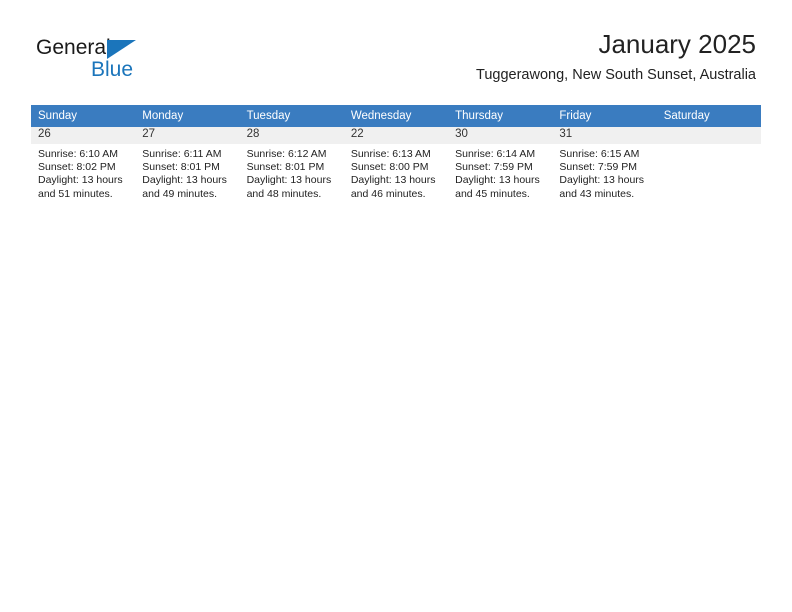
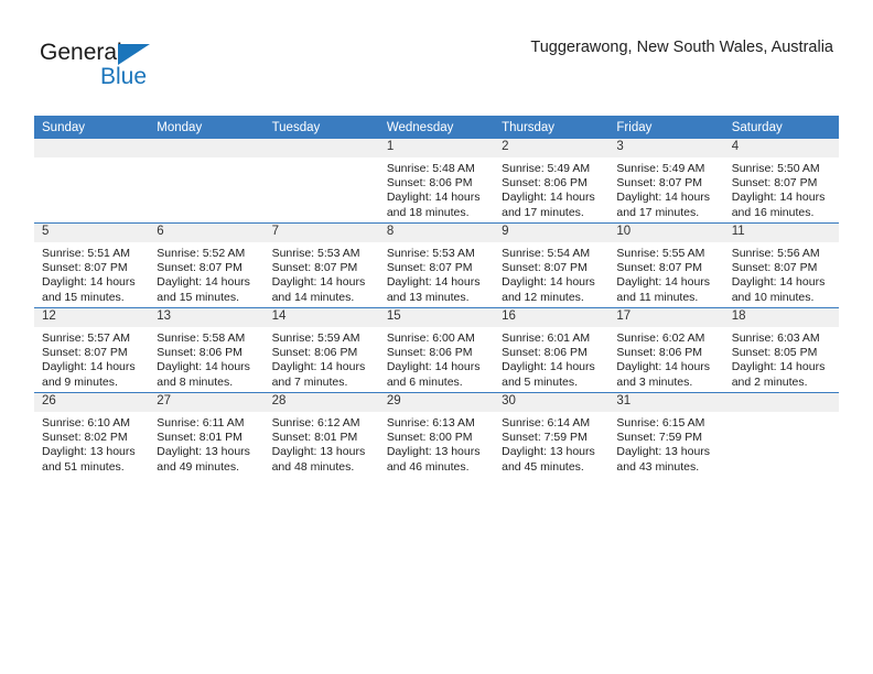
  General
  Blue
- January 2025
- Tuggerawong, New South Sunset, Australia
+ Tuggerawong, New South Wales, Australia
  Sunday	Monday	Tuesday	Wednesday	Thursday	Friday	Saturday
+ 			1Sunrise: 5:48 AMSunset: 8:06 PMDaylight: 14 hoursand 18 minutes.	2Sunrise: 5:49 AMSunset: 8:06 PMDaylight: 14 hoursand 17 minutes.	3Sunrise: 5:49 AMSunset: 8:07 PMDaylight: 14 hoursand 17 minutes.	4Sunrise: 5:50 AMSunset: 8:07 PMDaylight: 14 hoursand 16 minutes.
+ 5Sunrise: 5:51 AMSunset: 8:07 PMDaylight: 14 hoursand 15 minutes.	6Sunrise: 5:52 AMSunset: 8:07 PMDaylight: 14 hoursand 15 minutes.	7Sunrise: 5:53 AMSunset: 8:07 PMDaylight: 14 hoursand 14 minutes.	8Sunrise: 5:53 AMSunset: 8:07 PMDaylight: 14 hoursand 13 minutes.	9Sunrise: 5:54 AMSunset: 8:07 PMDaylight: 14 hoursand 12 minutes.	10Sunrise: 5:55 AMSunset: 8:07 PMDaylight: 14 hoursand 11 minutes.	11Sunrise: 5:56 AMSunset: 8:07 PMDaylight: 14 hoursand 10 minutes.
+ 12Sunrise: 5:57 AMSunset: 8:07 PMDaylight: 14 hoursand 9 minutes.	13Sunrise: 5:58 AMSunset: 8:06 PMDaylight: 14 hoursand 8 minutes.	14Sunrise: 5:59 AMSunset: 8:06 PMDaylight: 14 hoursand 7 minutes.	15Sunrise: 6:00 AMSunset: 8:06 PMDaylight: 14 hoursand 6 minutes.	16Sunrise: 6:01 AMSunset: 8:06 PMDaylight: 14 hoursand 5 minutes.	17Sunrise: 6:02 AMSunset: 8:06 PMDaylight: 14 hoursand 3 minutes.	18Sunrise: 6:03 AMSunset: 8:05 PMDaylight: 14 hoursand 2 minutes.
- 26Sunrise: 6:10 AMSunset: 8:02 PMDaylight: 13 hoursand 51 minutes.	27Sunrise: 6:11 AMSunset: 8:01 PMDaylight: 13 hoursand 49 minutes.	28Sunrise: 6:12 AMSunset: 8:01 PMDaylight: 13 hoursand 48 minutes.	22Sunrise: 6:13 AMSunset: 8:00 PMDaylight: 13 hoursand 46 minutes.	30Sunrise: 6:14 AMSunset: 7:59 PMDaylight: 13 hoursand 45 minutes.	31Sunrise: 6:15 AMSunset: 7:59 PMDaylight: 13 hoursand 43 minutes.
+ 26Sunrise: 6:10 AMSunset: 8:02 PMDaylight: 13 hoursand 51 minutes.	27Sunrise: 6:11 AMSunset: 8:01 PMDaylight: 13 hoursand 49 minutes.	28Sunrise: 6:12 AMSunset: 8:01 PMDaylight: 13 hoursand 48 minutes.	29Sunrise: 6:13 AMSunset: 8:00 PMDaylight: 13 hoursand 46 minutes.	30Sunrise: 6:14 AMSunset: 7:59 PMDaylight: 13 hoursand 45 minutes.	31Sunrise: 6:15 AMSunset: 7:59 PMDaylight: 13 hoursand 43 minutes.
